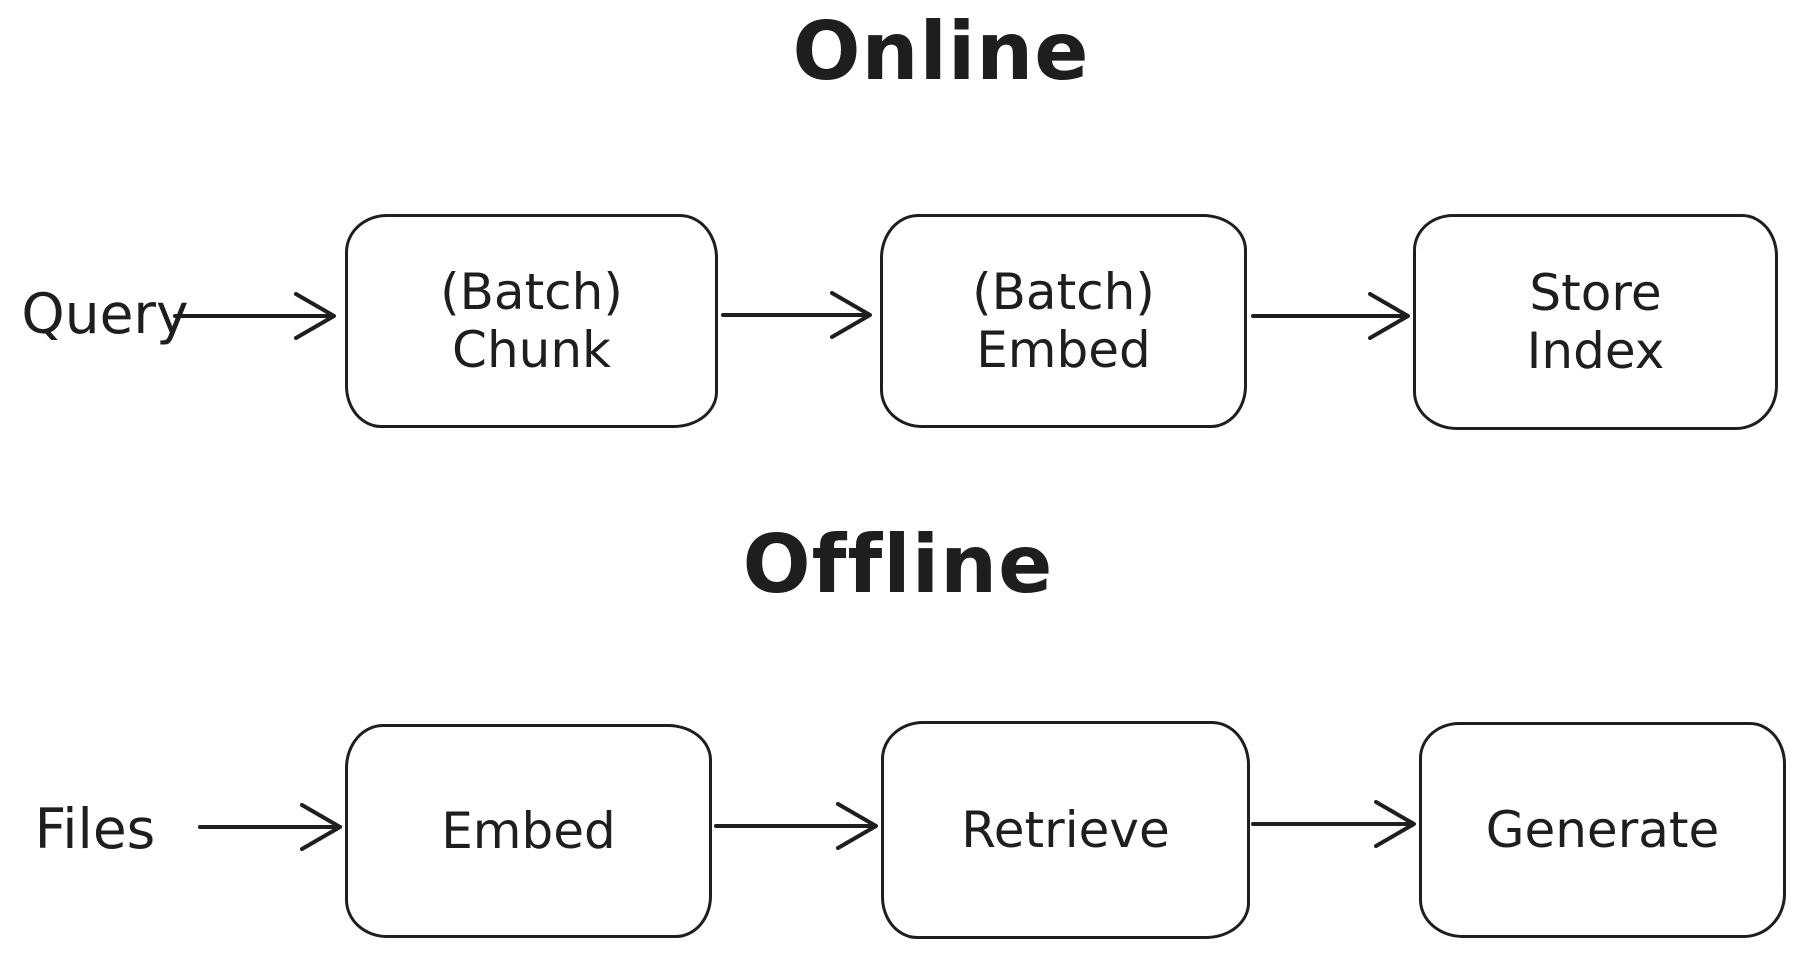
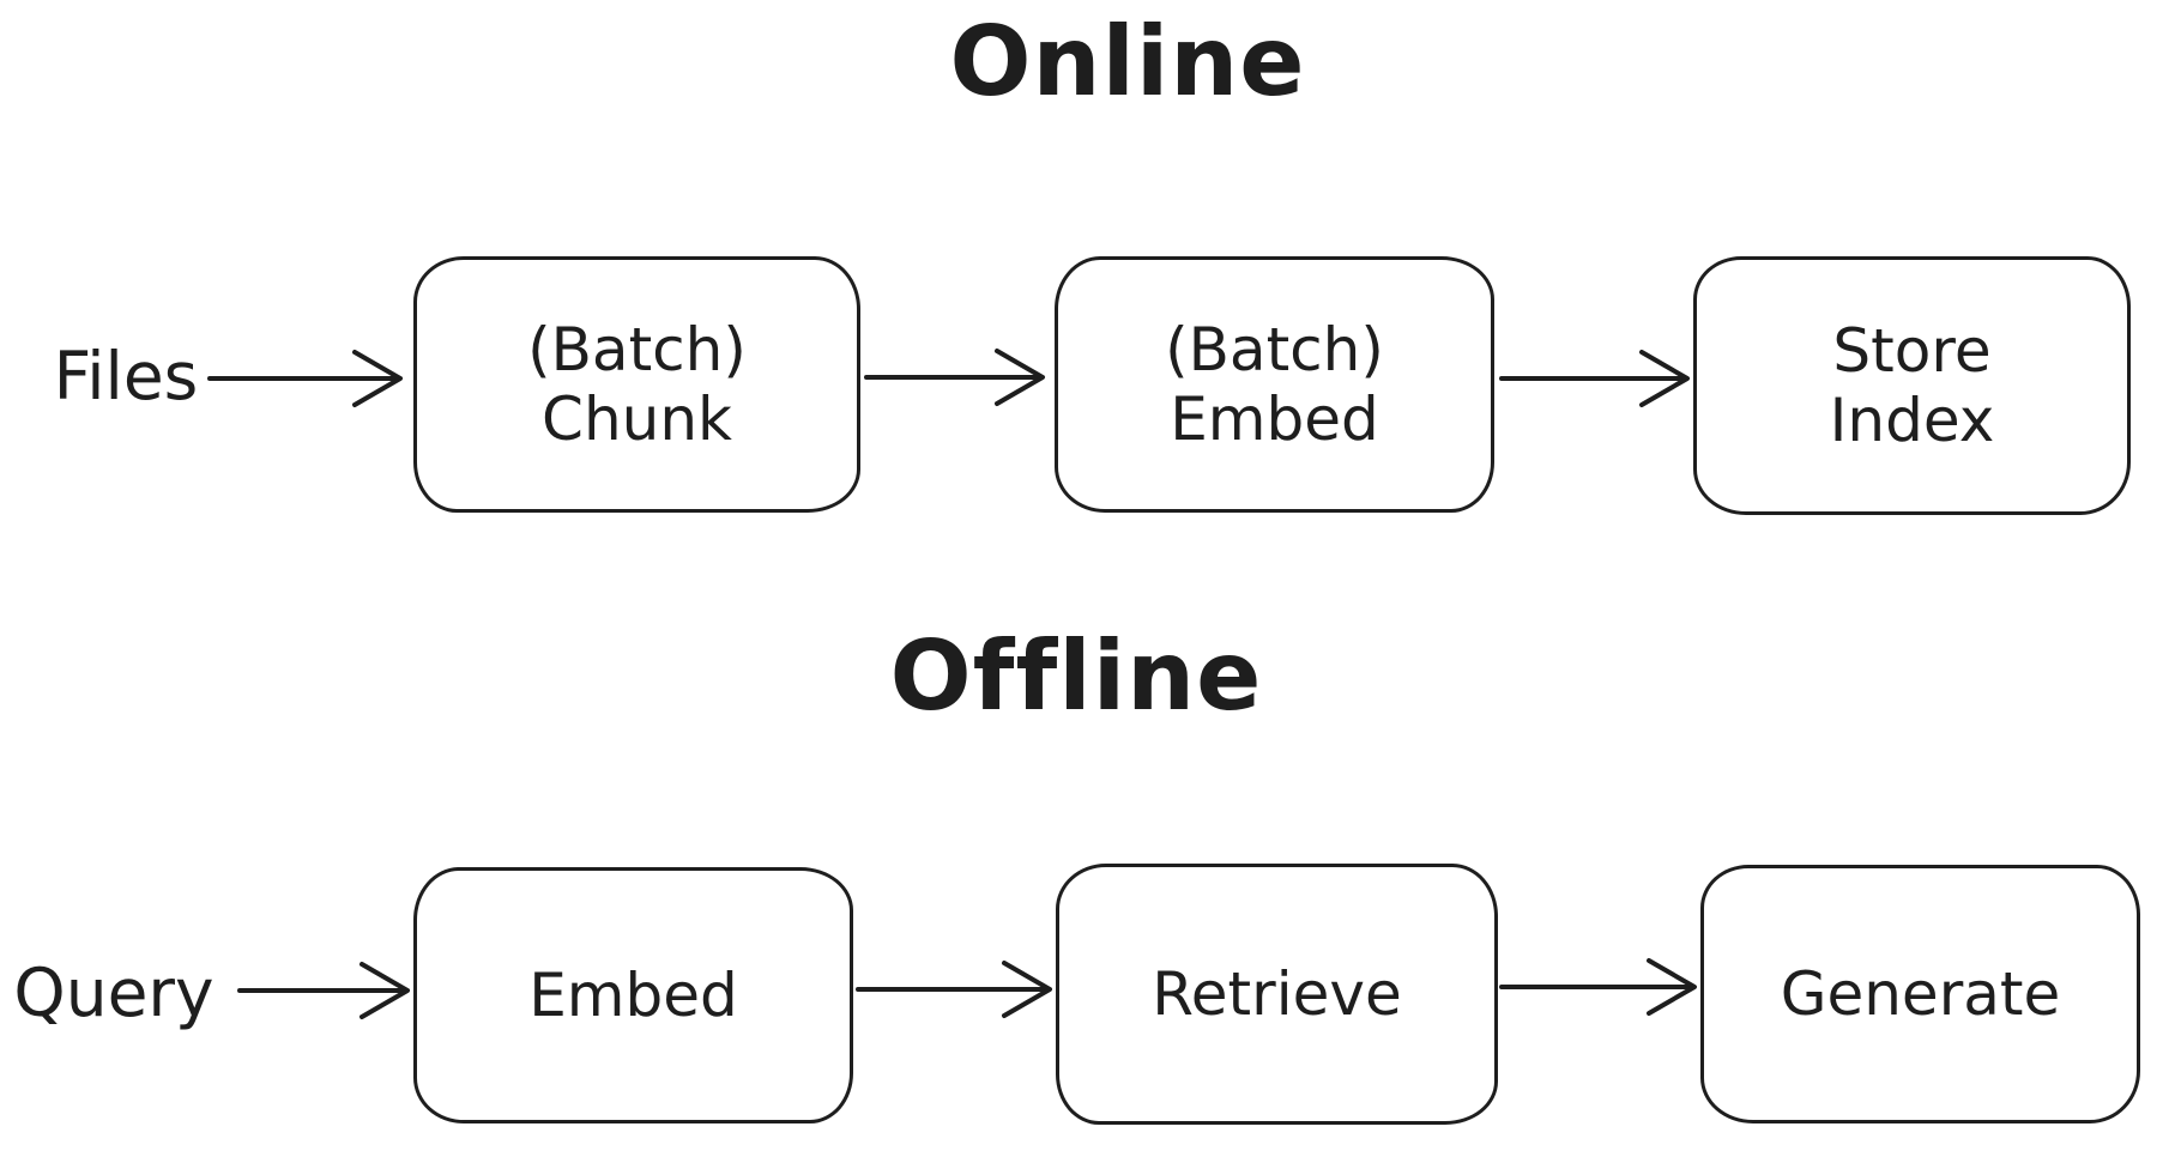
  Online
- Query
+ Files
  (Batch)
  Chunk
  (Batch)
  Embed
  Store
  Index
  Offline
- Files
+ Query
  Embed
  Retrieve
  Generate
